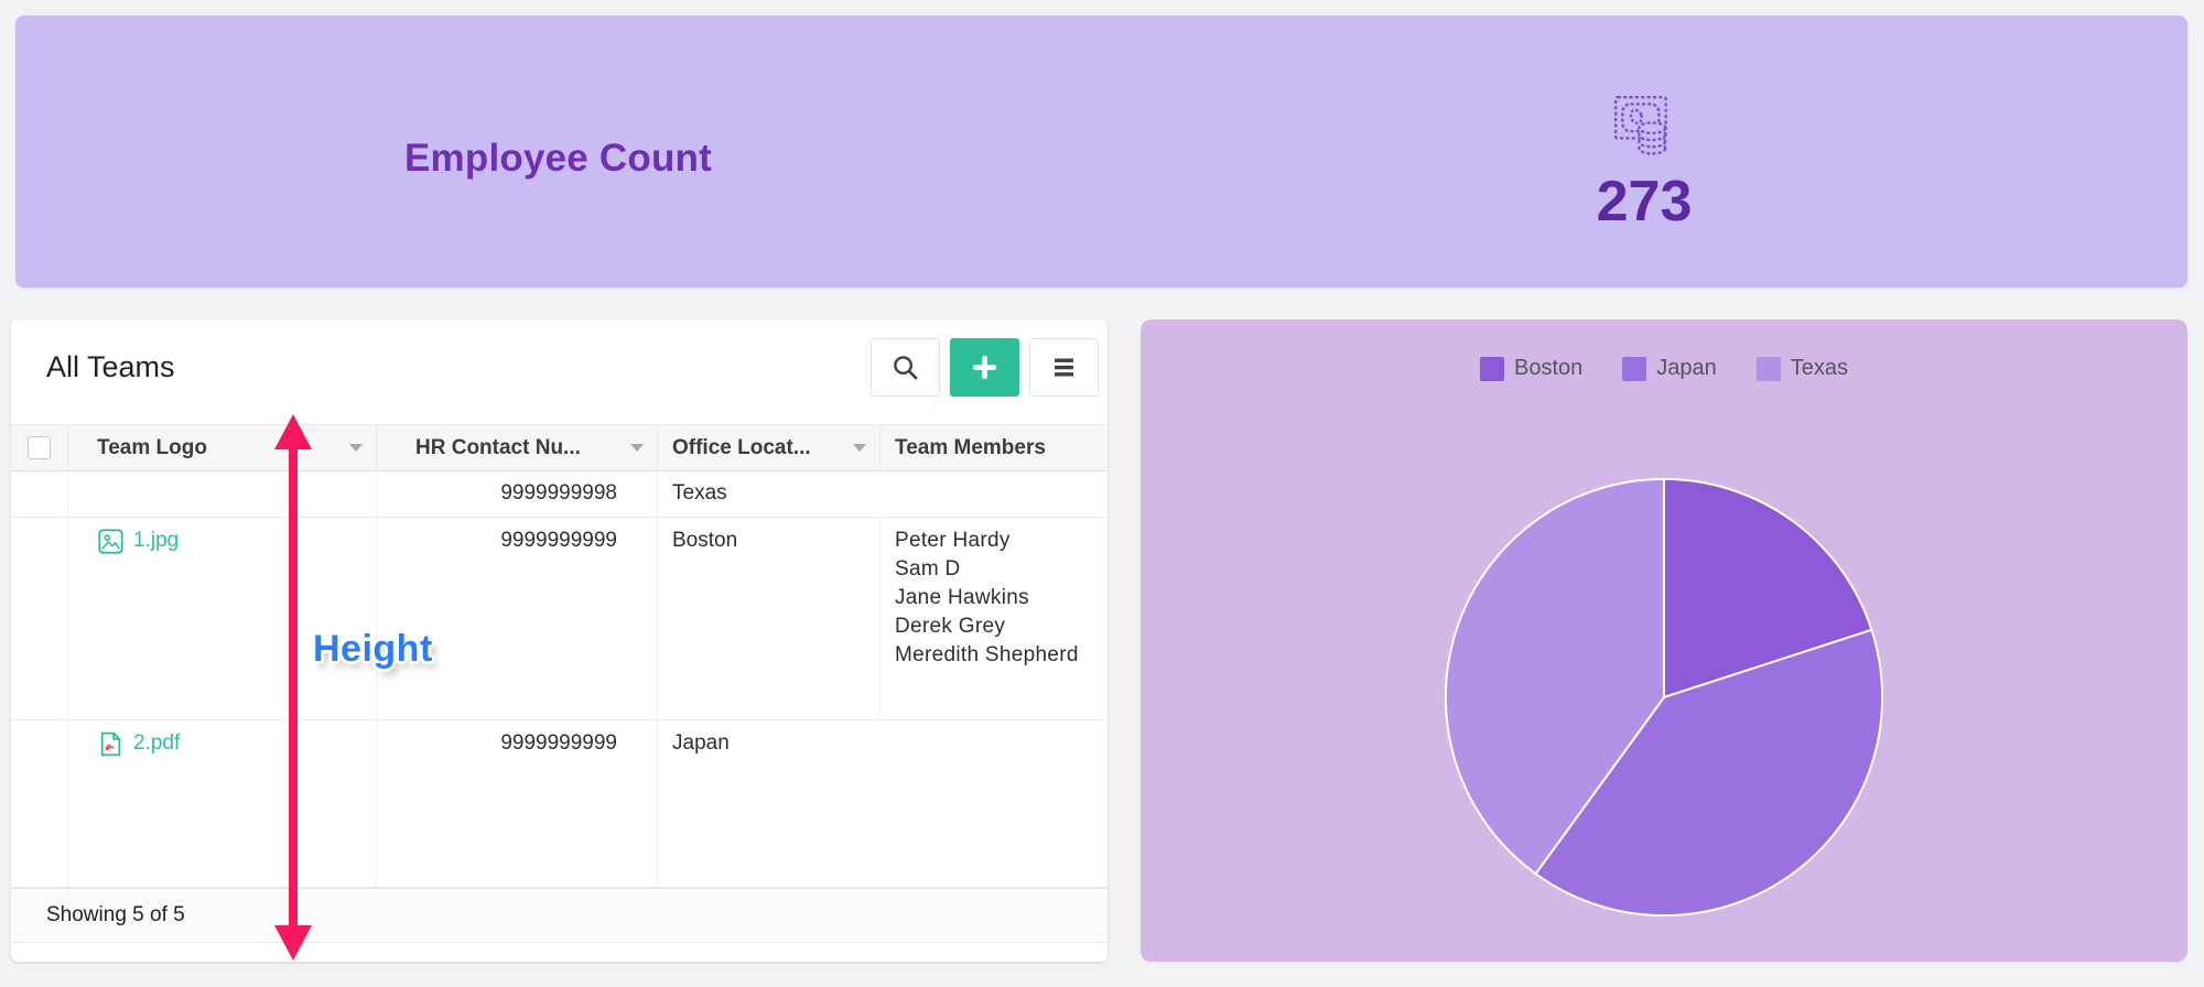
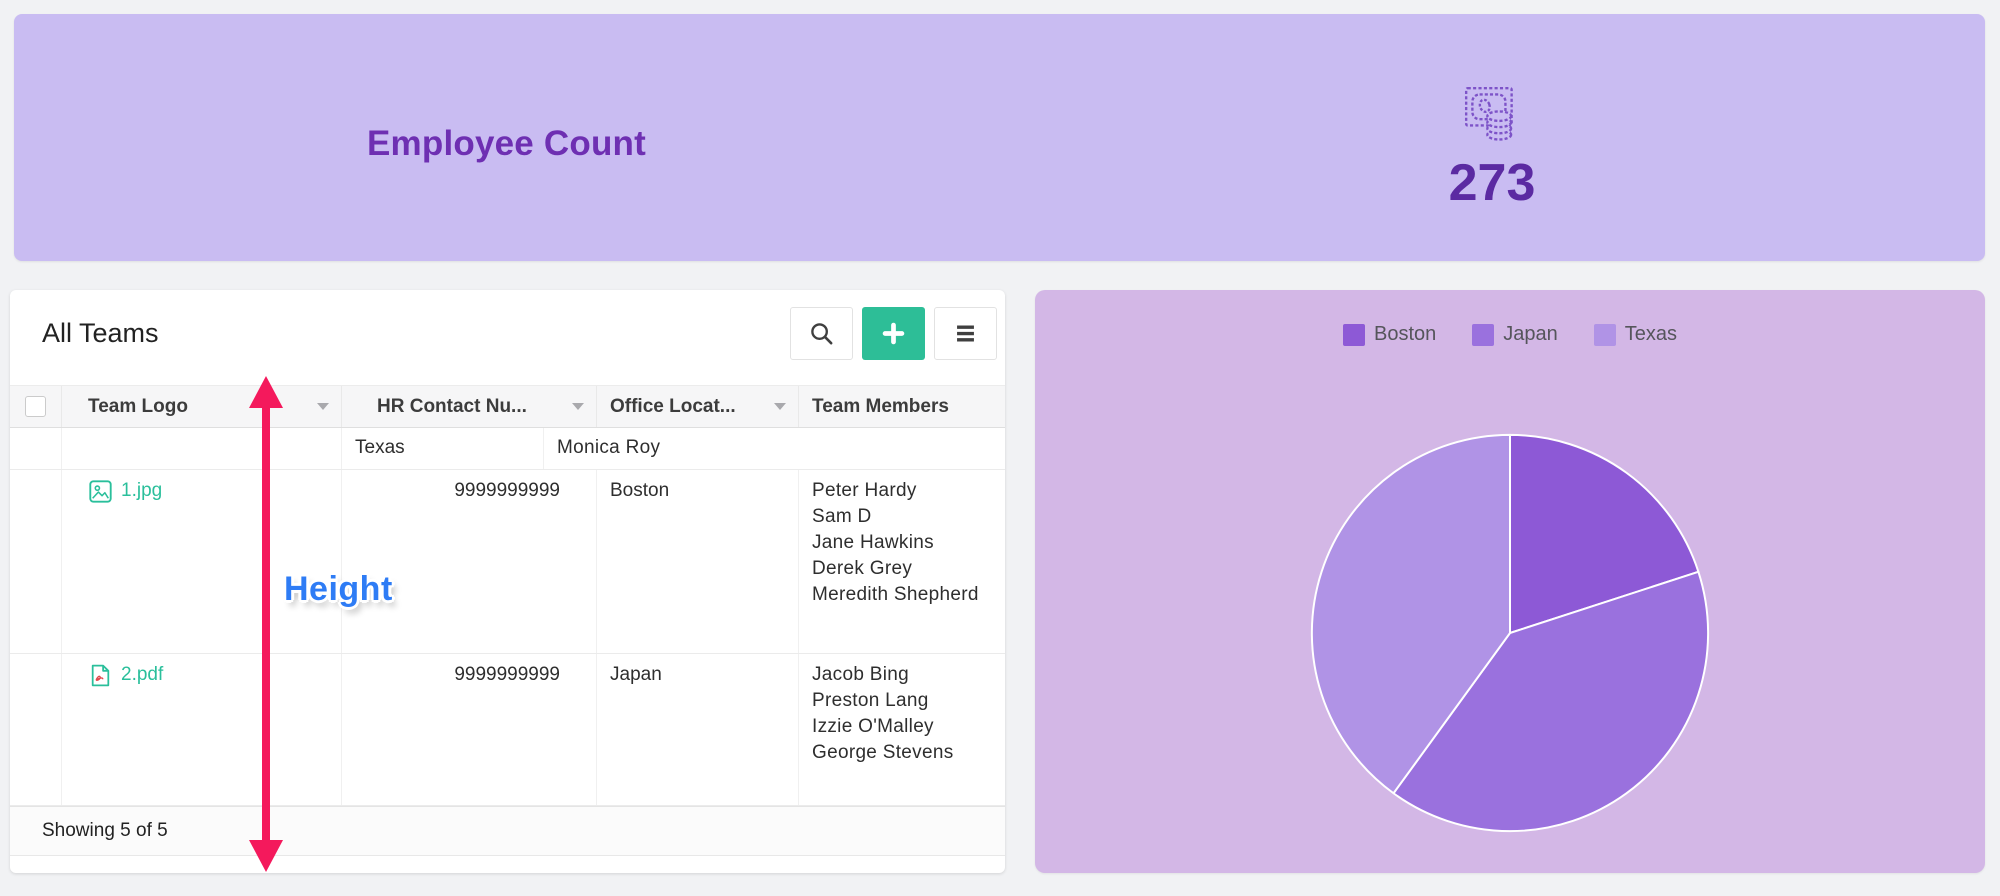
  Employee Count
  273
  All Teams
  Team Logo
  HR Contact Nu...
  Office Locat...
  Team Members
- 9999999998
  Texas
+ Monica Roy
  1.jpg
  9999999999
  Boston
  Peter Hardy
  Sam D
  Jane Hawkins
  Derek Grey
  Meredith Shepherd
  2.pdf
  9999999999
  Japan
+ Jacob Bing
+ Preston Lang
+ Izzie O'Malley
+ George Stevens
  Showing 5 of 5
  Boston
  Japan
  Texas
  Height
